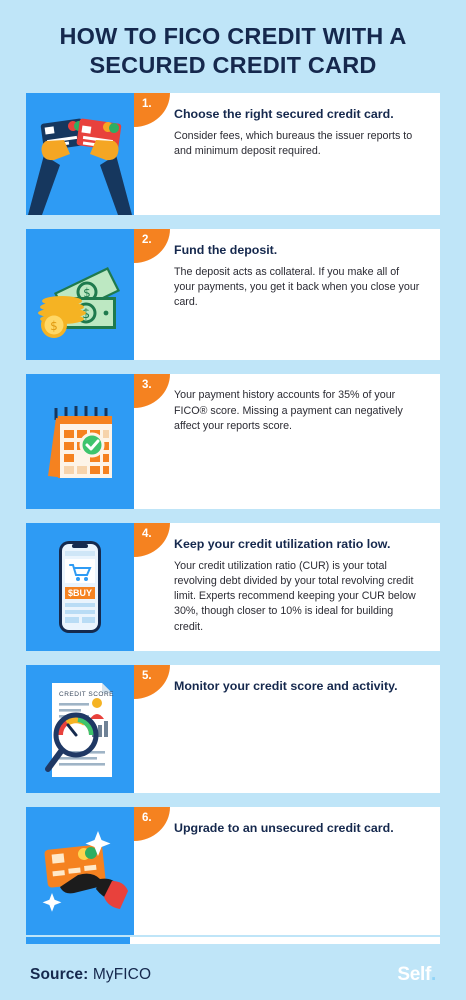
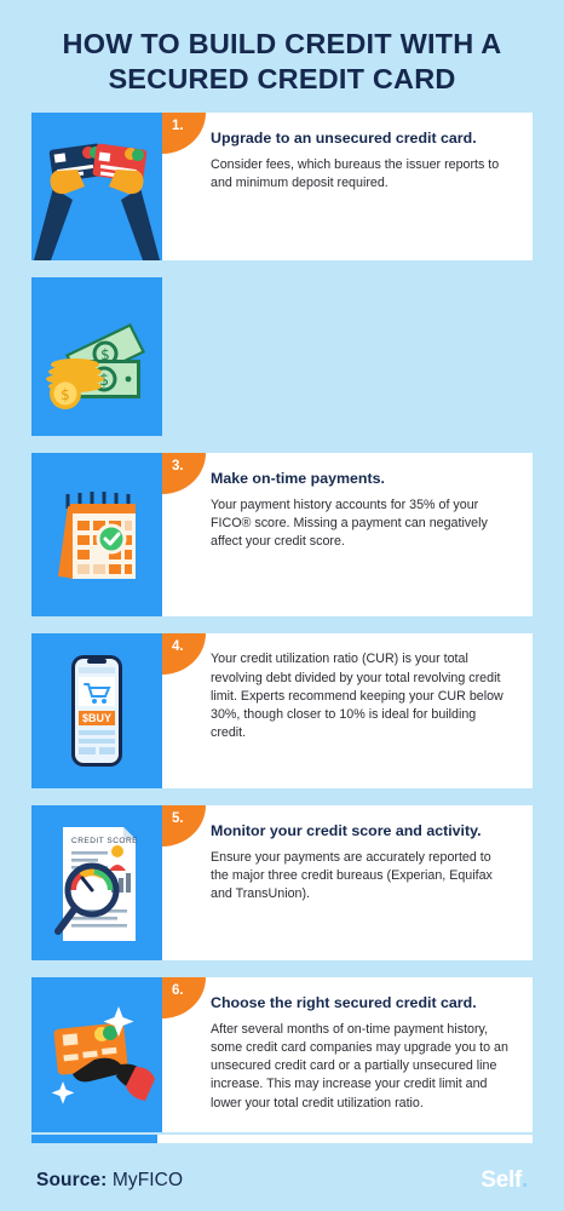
- HOW TO FICO CREDIT WITH A SECURED CREDIT CARD
+ HOW TO BUILD CREDIT WITH A SECURED CREDIT CARD
  1.
- Choose the right secured credit card.
+ Upgrade to an unsecured credit card.
  Consider fees, which bureaus the issuer reports to and minimum deposit required.
  $
  $
  $
- 2.
- Fund the deposit.
- The deposit acts as collateral. If you make all of your payments, you get it back when you close your card.
  3.
+ Make on-time payments.
- Your payment history accounts for 35% of your FICO® score. Missing a payment can negatively affect your reports score.
+ Your payment history accounts for 35% of your FICO® score. Missing a payment can negatively affect your credit score.
  $BUY
  4.
- Keep your credit utilization ratio low.
  Your credit utilization ratio (CUR) is your total revolving debt divided by your total revolving credit limit. Experts recommend keeping your CUR below 30%, though closer to 10% is ideal for building credit.
  5.
  Monitor your credit score and activity.
+ Ensure your payments are accurately reported to the major three credit bureaus (Experian, Equifax and TransUnion).
  6.
- Upgrade to an unsecured credit card.
+ Choose the right secured credit card.
+ After several months of on-time payment history, some credit card companies may upgrade you to an unsecured credit card or a partially unsecured line increase. This may increase your credit limit and lower your total credit utilization ratio.
  Source: MyFICO
  Self.
